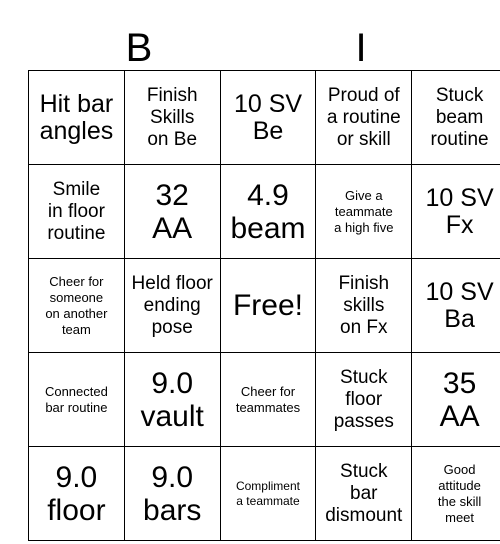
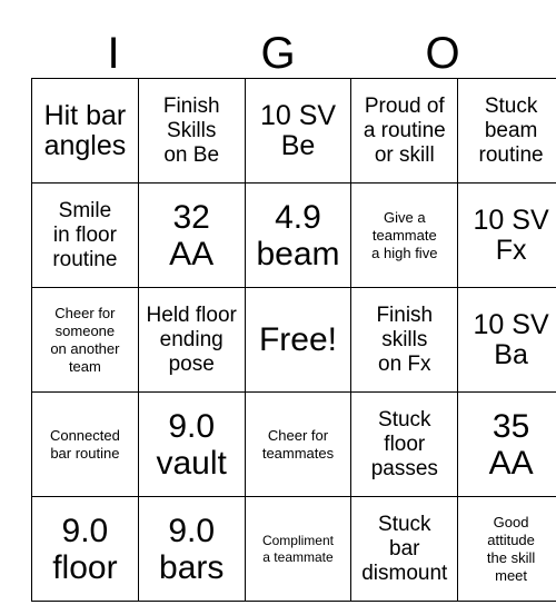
- B
  I
+ G
+ O
  Hit bar angles	Finish Skills on Be	10 SV Be	Proud of a routine or skill	Stuck beam routine
  Smile in floor routine	32 AA	4.9 beam	Give a teammate a high five	10 SV Fx
  Cheer for someone on another team	Held floor ending pose	Free!	Finish skills on Fx	10 SV Ba
  Connected bar routine	9.0 vault	Cheer for teammates	Stuck floor passes	35 AA
  9.0 floor	9.0 bars	Compliment a teammate	Stuck bar dismount	Good attitude the skill meet
